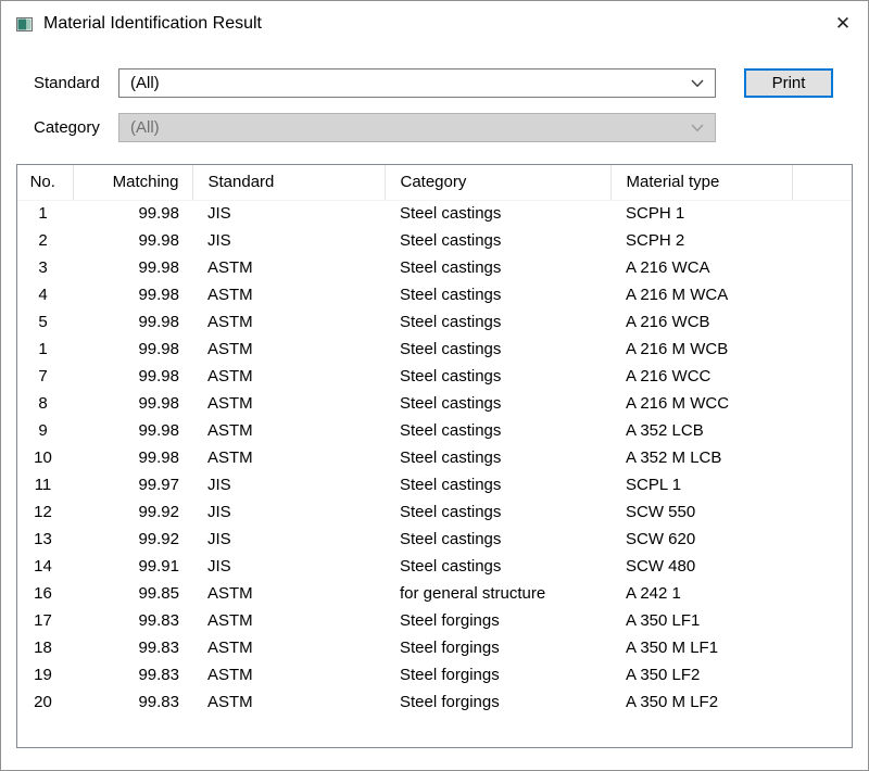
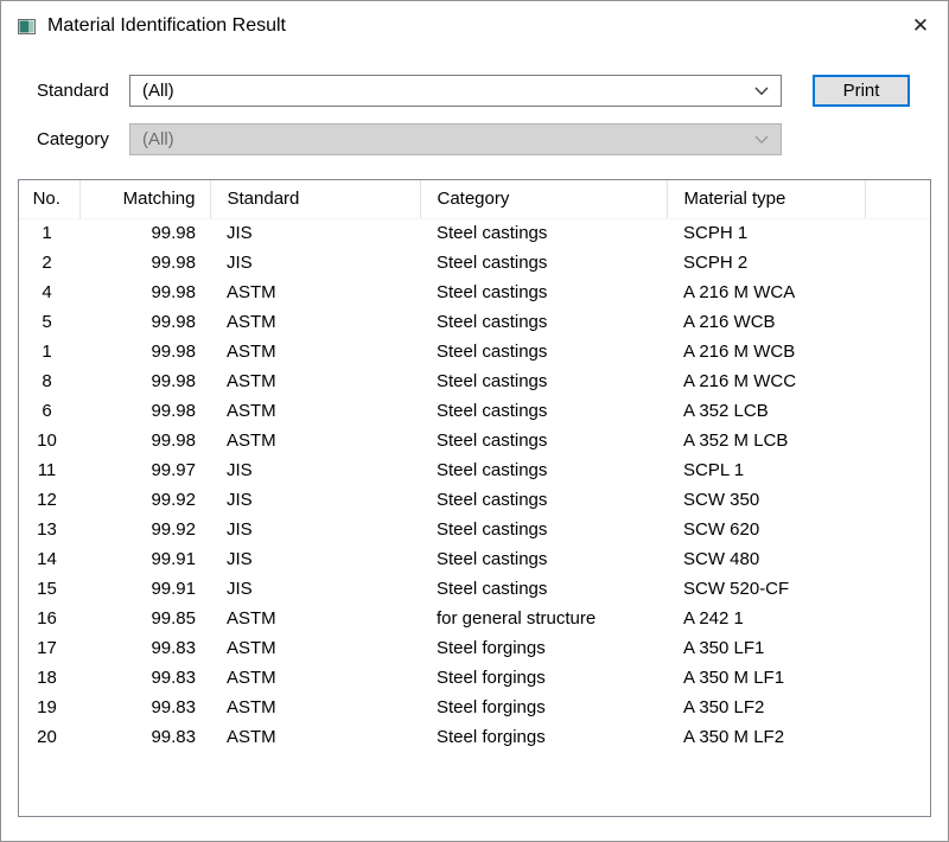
  Material Identification Result
  ✕
  Standard
  (All)
  Print
  Category
  (All)
  No.	Matching	Standard	Category	Material type
  1	99.98	JIS	Steel castings	SCPH 1
  2	99.98	JIS	Steel castings	SCPH 2
- 3	99.98	ASTM	Steel castings	A 216 WCA
  4	99.98	ASTM	Steel castings	A 216 M WCA
  5	99.98	ASTM	Steel castings	A 216 WCB
  1	99.98	ASTM	Steel castings	A 216 M WCB
- 7	99.98	ASTM	Steel castings	A 216 WCC
  8	99.98	ASTM	Steel castings	A 216 M WCC
- 9	99.98	ASTM	Steel castings	A 352 LCB
+ 6	99.98	ASTM	Steel castings	A 352 LCB
  10	99.98	ASTM	Steel castings	A 352 M LCB
  11	99.97	JIS	Steel castings	SCPL 1
- 12	99.92	JIS	Steel castings	SCW 550
+ 12	99.92	JIS	Steel castings	SCW 350
  13	99.92	JIS	Steel castings	SCW 620
  14	99.91	JIS	Steel castings	SCW 480
+ 15	99.91	JIS	Steel castings	SCW 520-CF
  16	99.85	ASTM	for general structure	A 242 1
  17	99.83	ASTM	Steel forgings	A 350 LF1
  18	99.83	ASTM	Steel forgings	A 350 M LF1
  19	99.83	ASTM	Steel forgings	A 350 LF2
  20	99.83	ASTM	Steel forgings	A 350 M LF2
